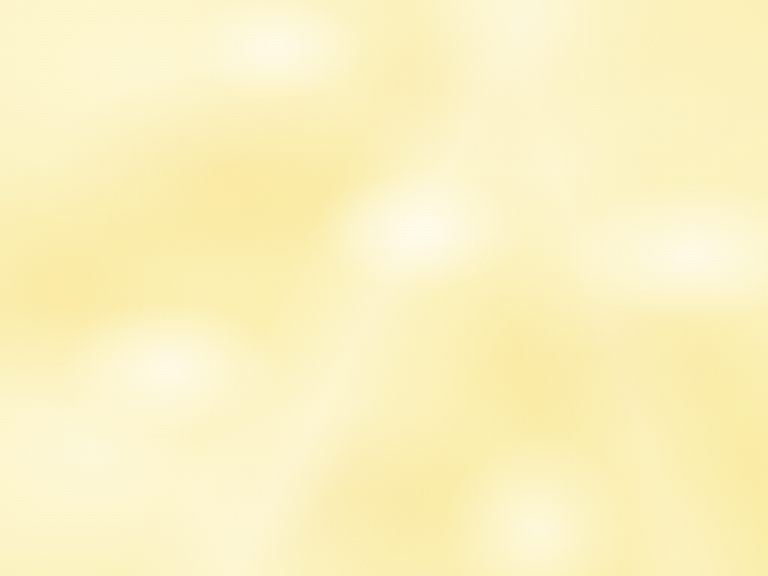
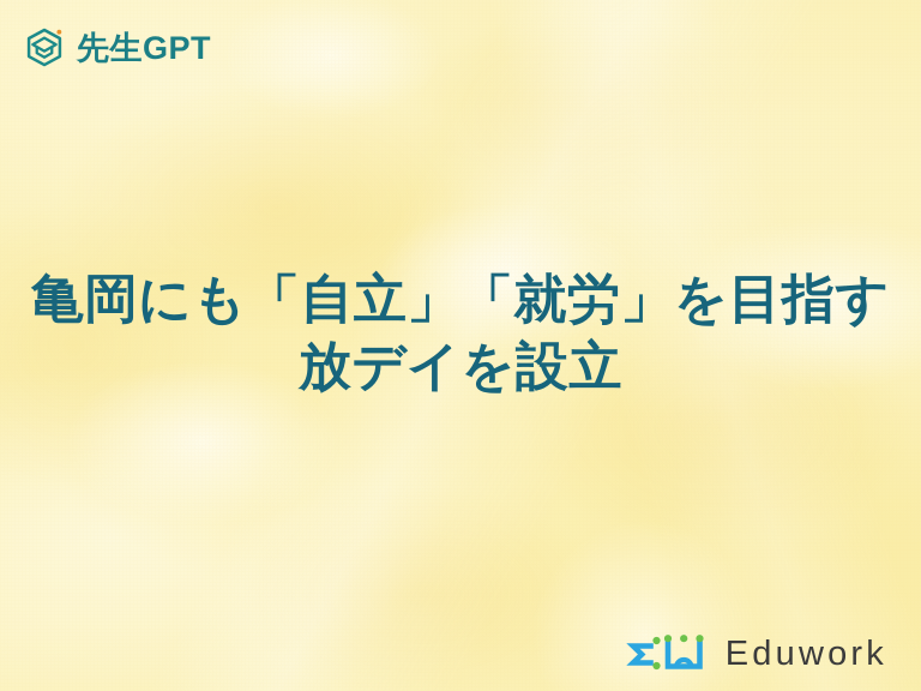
+ 先生GPT
+ 亀岡にも「自立」「就労」を目指す
+ 放デイを設立
+ Eduwork
